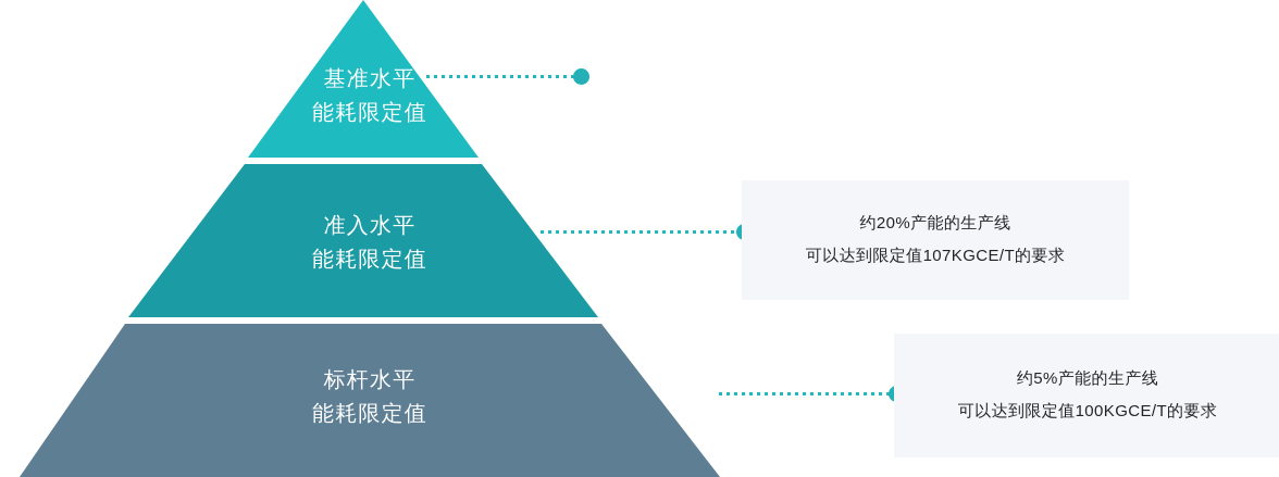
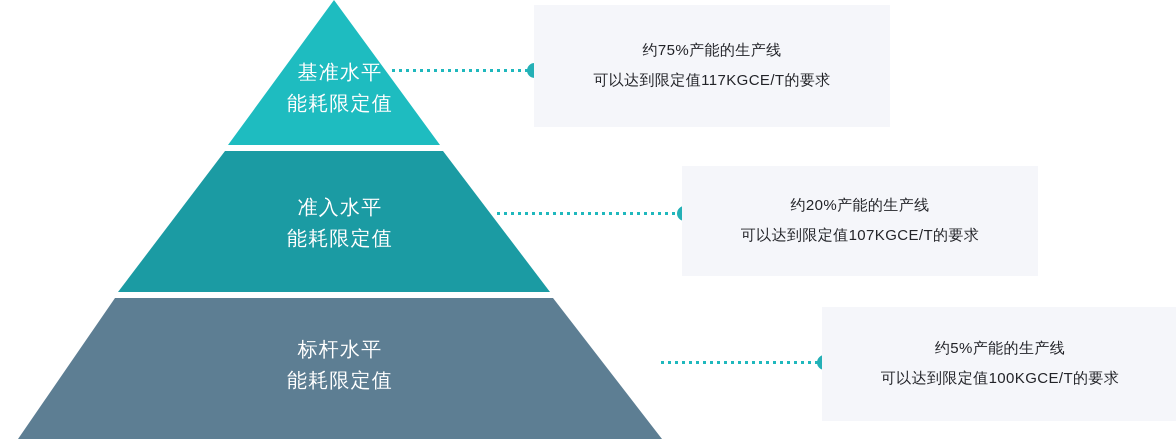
  基准水平
  能耗限定值
  准入水平
  能耗限定值
  标杆水平
  能耗限定值
+ 约75%产能的生产线
+ 可以达到限定值117KGCE/T的要求
  约20%产能的生产线
  可以达到限定值107KGCE/T的要求
  约5%产能的生产线
  可以达到限定值100KGCE/T的要求
